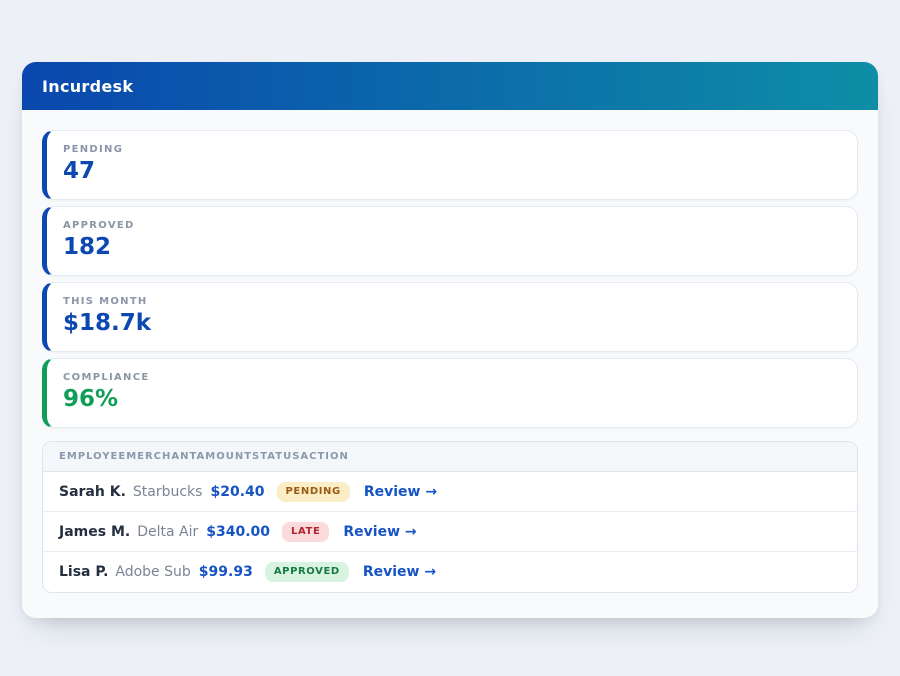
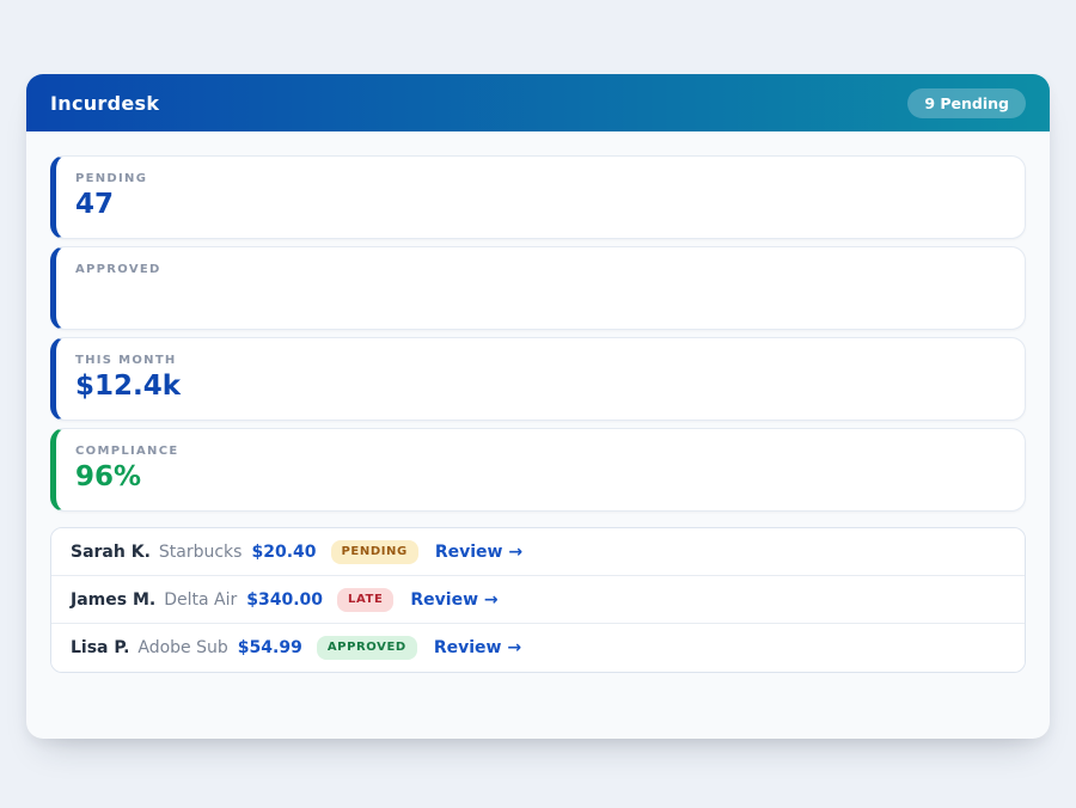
  Incurdesk
+ 9 Pending
  PENDING
  47
  APPROVED
- 182
  THIS MONTH
- $18.7k
+ $12.4k
  COMPLIANCE
  96%
- EMPLOYEEMERCHANTAMOUNTSTATUSACTION
  Sarah K.
  Starbucks
  $20.40
  PENDING
  Review →
  James M.
  Delta Air
  $340.00
  LATE
  Review →
  Lisa P.
  Adobe Sub
- $99.93
+ $54.99
  APPROVED
  Review →
